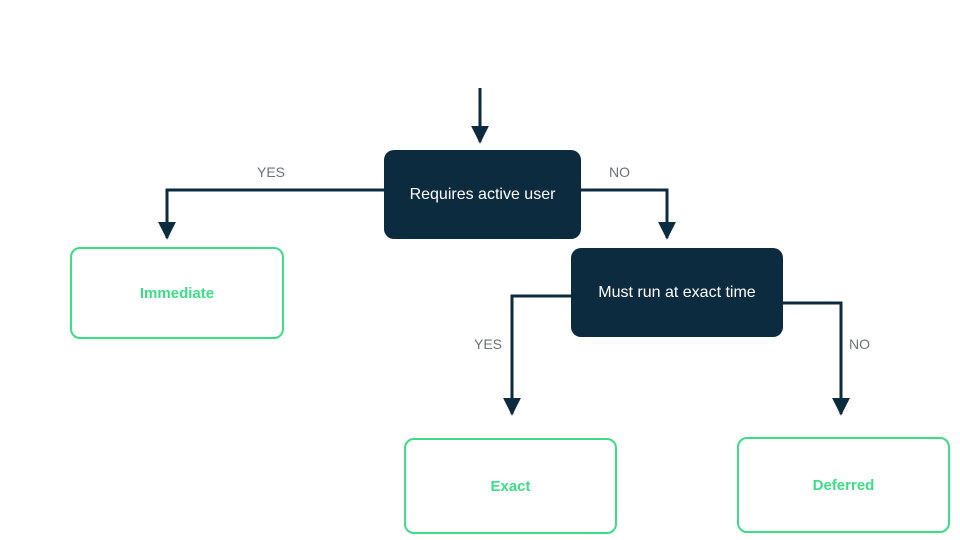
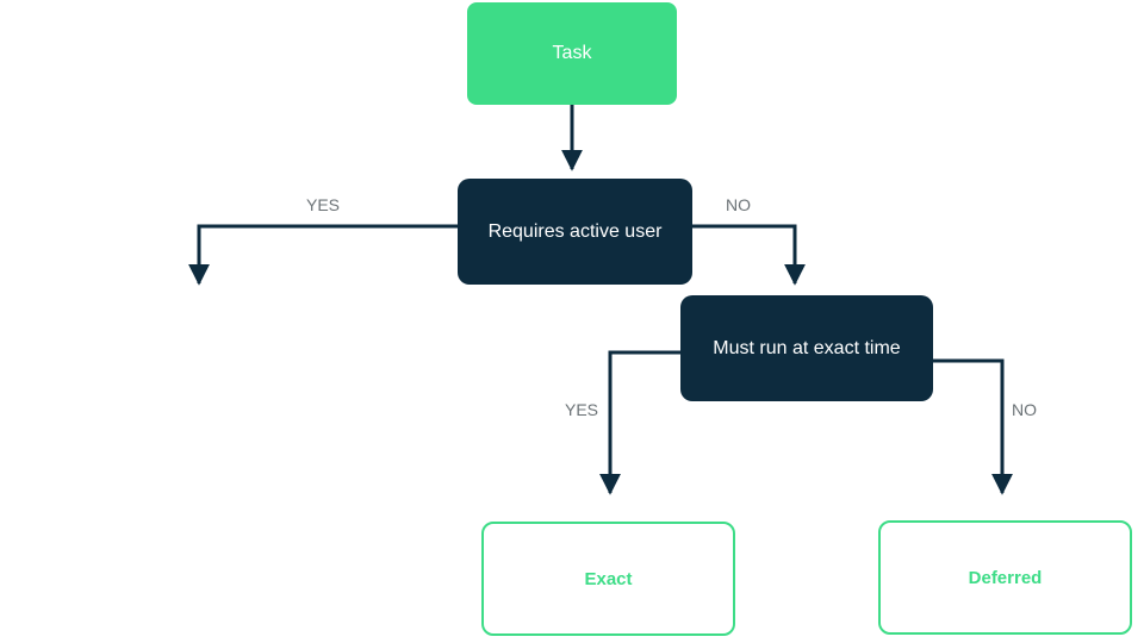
+ Task
  Requires active user
- Immediate
  Must run at exact time
  Exact
  Deferred
  YES
  NO
  YES
  NO
